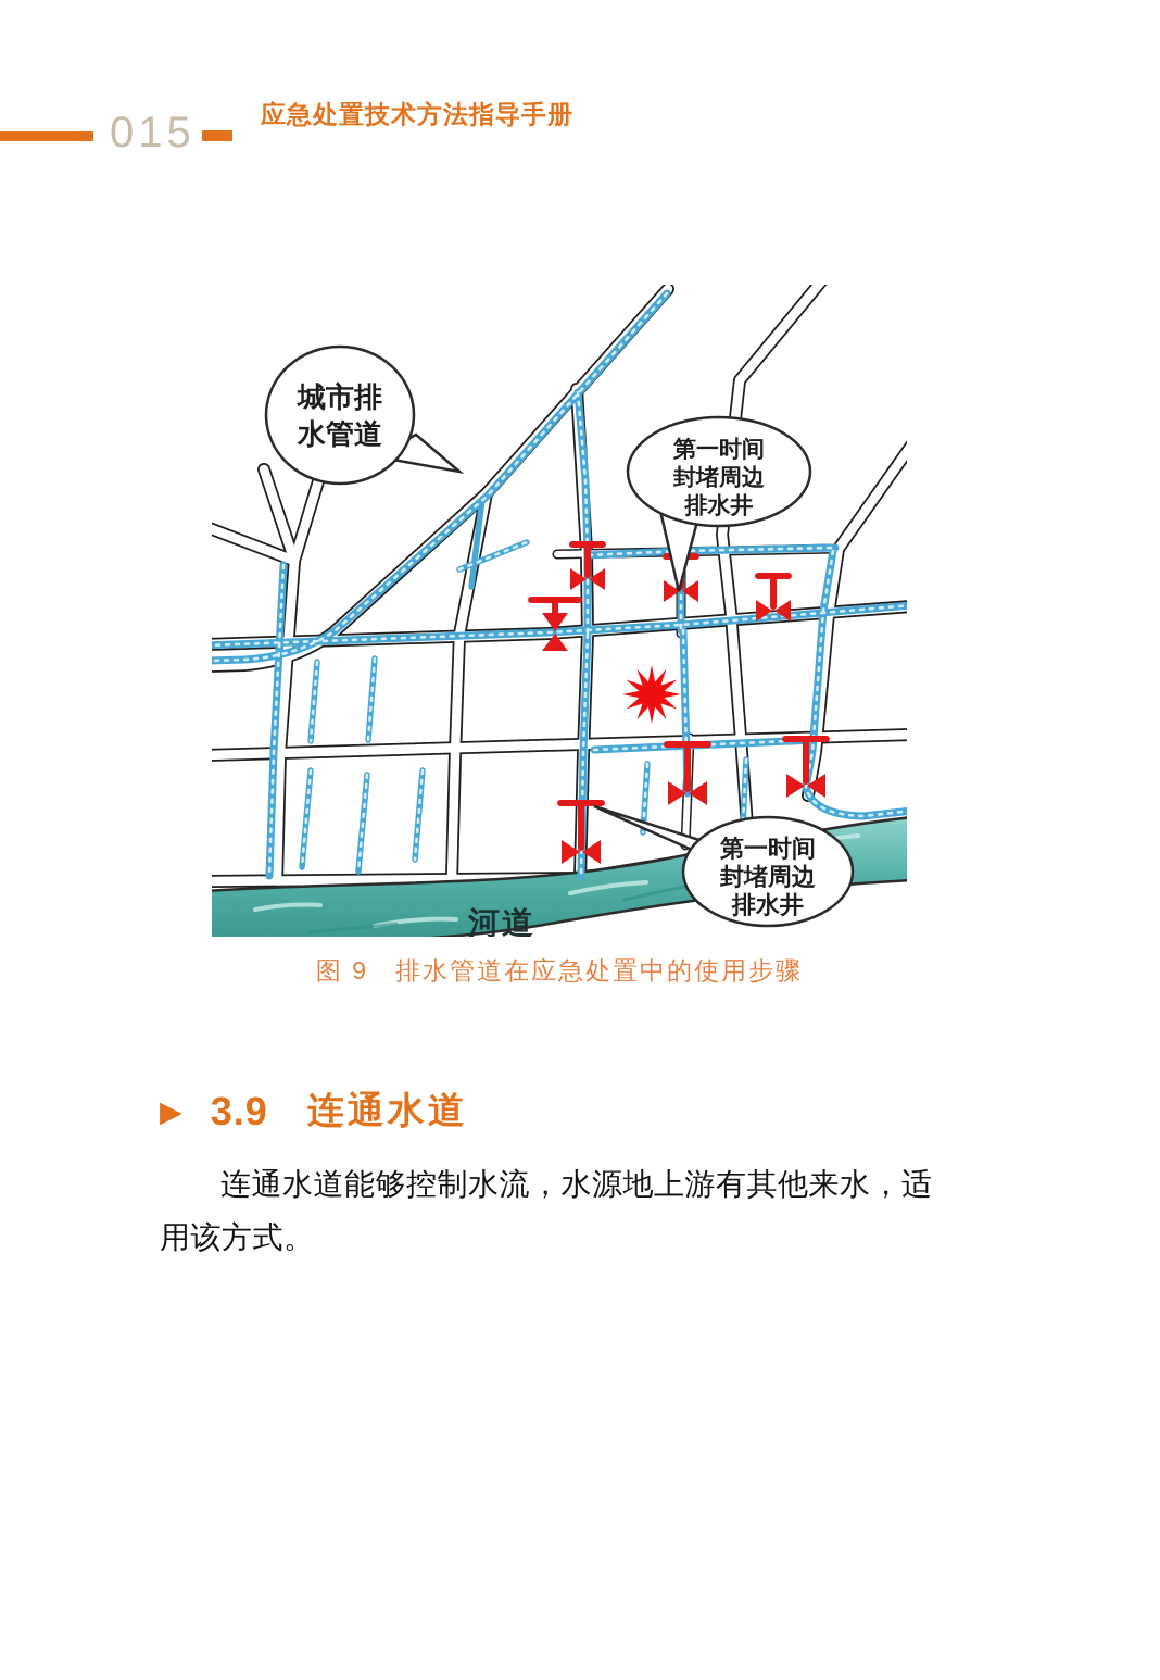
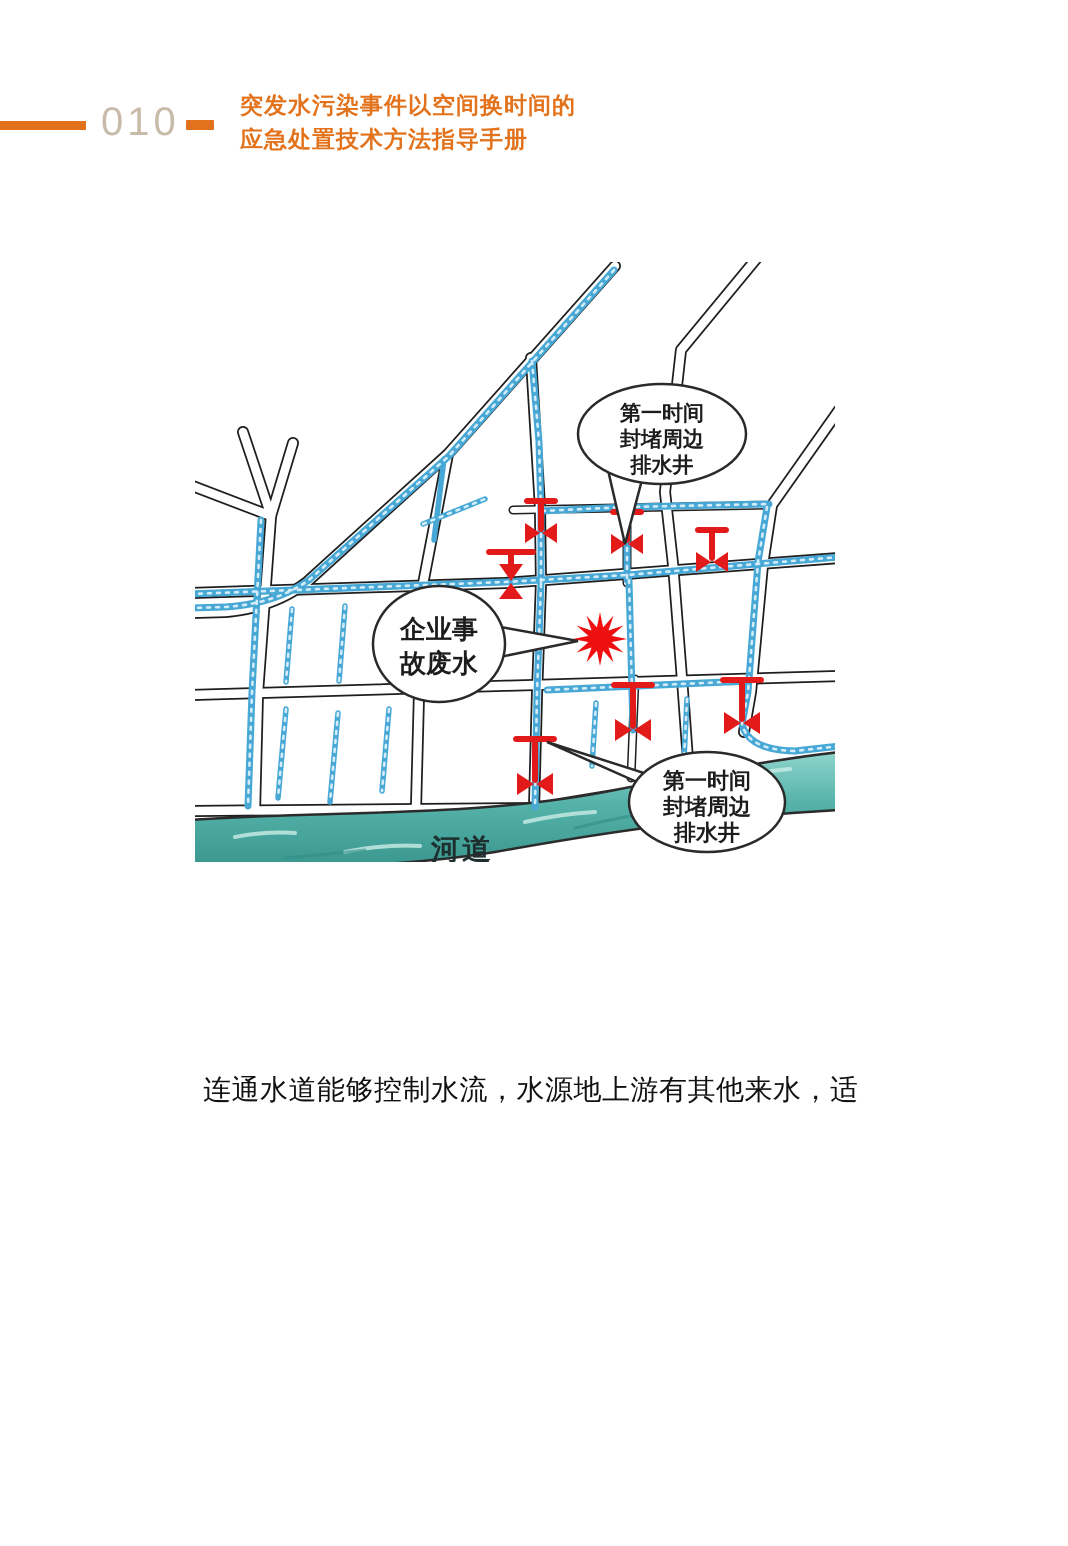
- 015
+ 010
+ 突发水污染事件以空间换时间的
  应急处置技术方法指导手册
  河道
- 城市排
- 水管道
  第一时间
  封堵周边
  排水井
+ 企业事
+ 故废水
  第一时间
  封堵周边
  排水井
- 图 9 排水管道在应急处置中的使用步骤
- ▶
- 3.9
- 连通水道
  连通水道能够控制水流，水源地上游有其他来水，适
- 用该方式。
